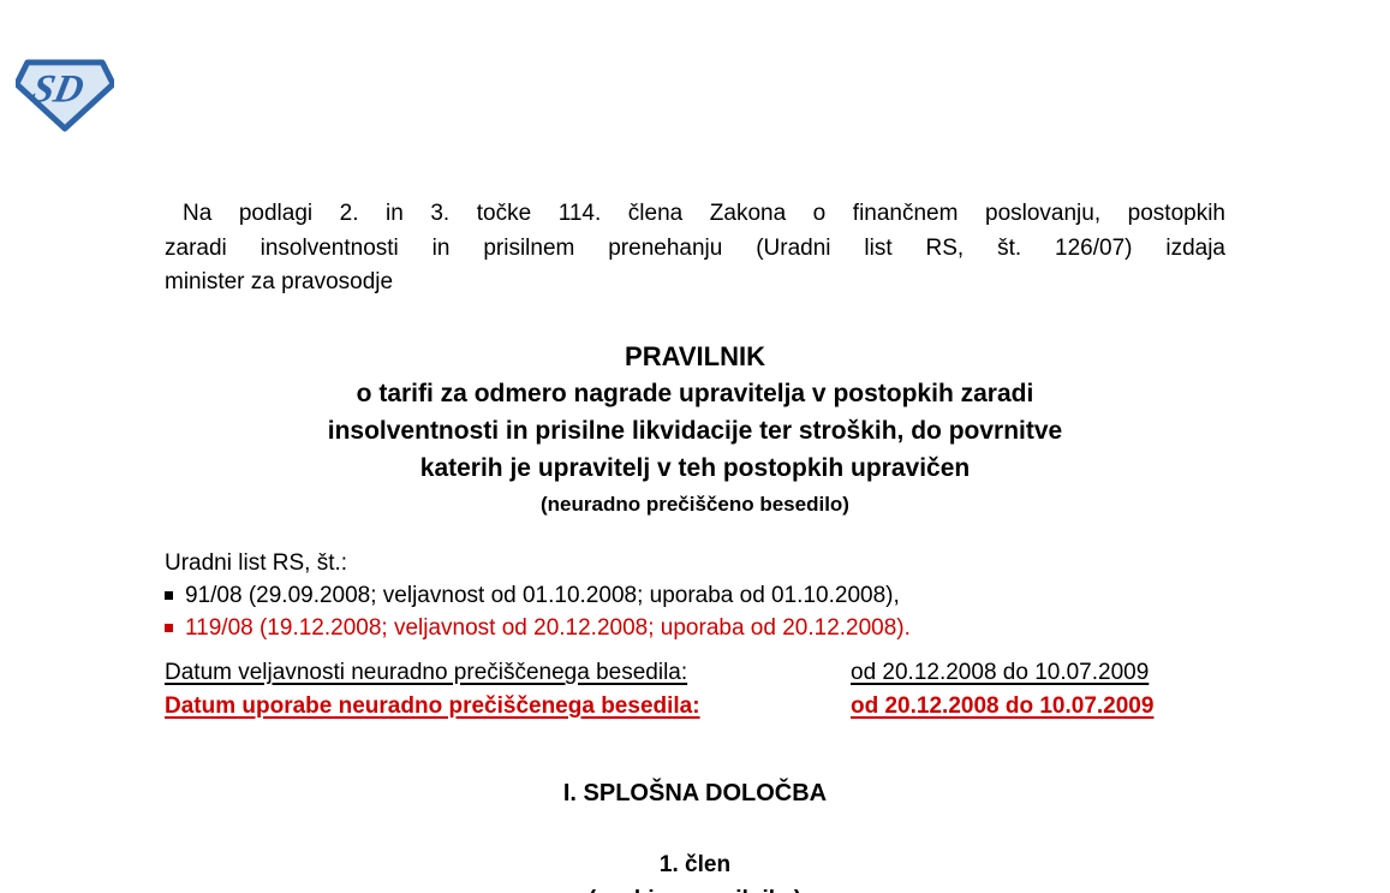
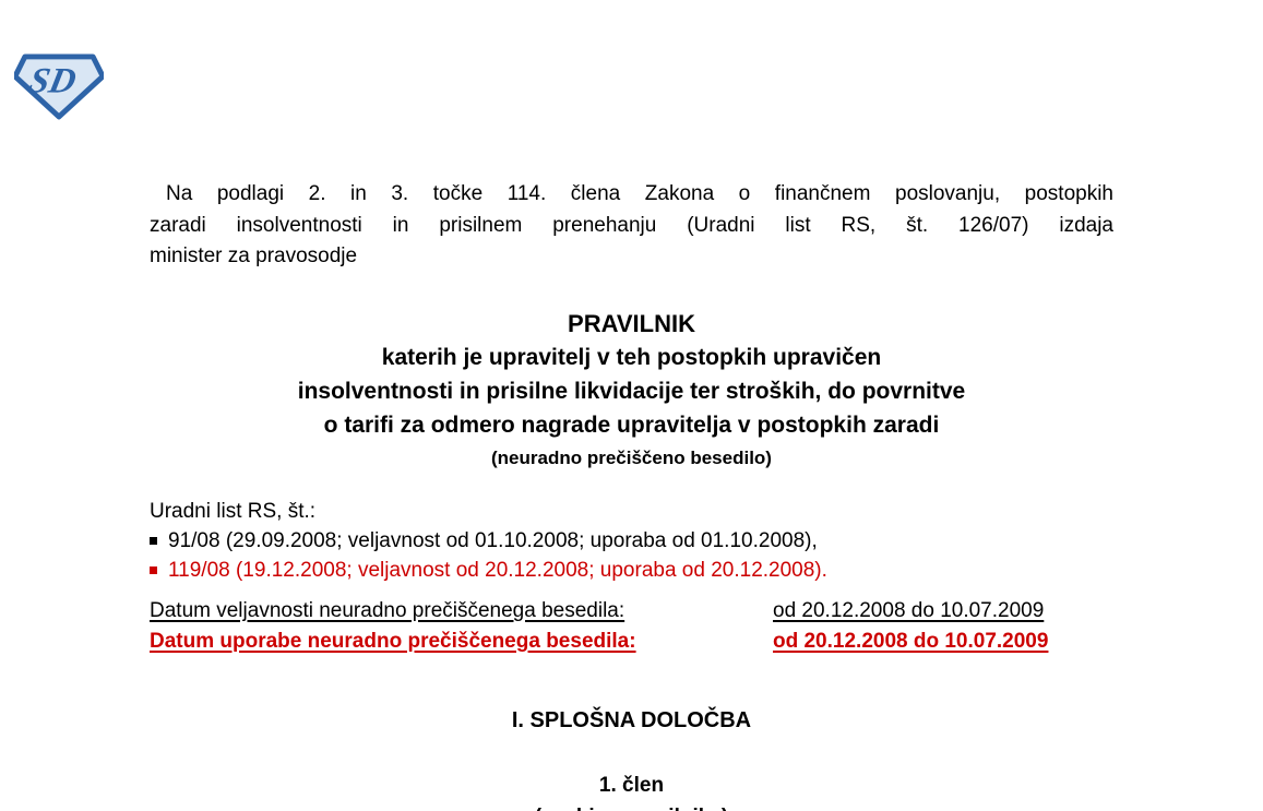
  Na podlagi 2. in 3. točke 114. člena Zakona o finančnem poslovanju, postopkih
  zaradi insolventnosti in prisilnem prenehanju (Uradni list RS, št. 126/07) izdaja
  minister za pravosodje
  PRAVILNIK
- o tarifi za odmero nagrade upravitelja v postopkih zaradi
+ katerih je upravitelj v teh postopkih upravičen
  insolventnosti in prisilne likvidacije ter stroških, do povrnitve
- katerih je upravitelj v teh postopkih upravičen
+ o tarifi za odmero nagrade upravitelja v postopkih zaradi
  (neuradno prečiščeno besedilo)
  Uradni list RS, št.:
  91/08 (29.09.2008; veljavnost od 01.10.2008; uporaba od 01.10.2008),
  119/08 (19.12.2008; veljavnost od 20.12.2008; uporaba od 20.12.2008).
  Datum veljavnosti neuradno prečiščenega besedila:
  od 20.12.2008 do 10.07.2009
  Datum uporabe neuradno prečiščenega besedila:
  od 20.12.2008 do 10.07.2009
  I. SPLOŠNA DOLOČBA
  1. člen
